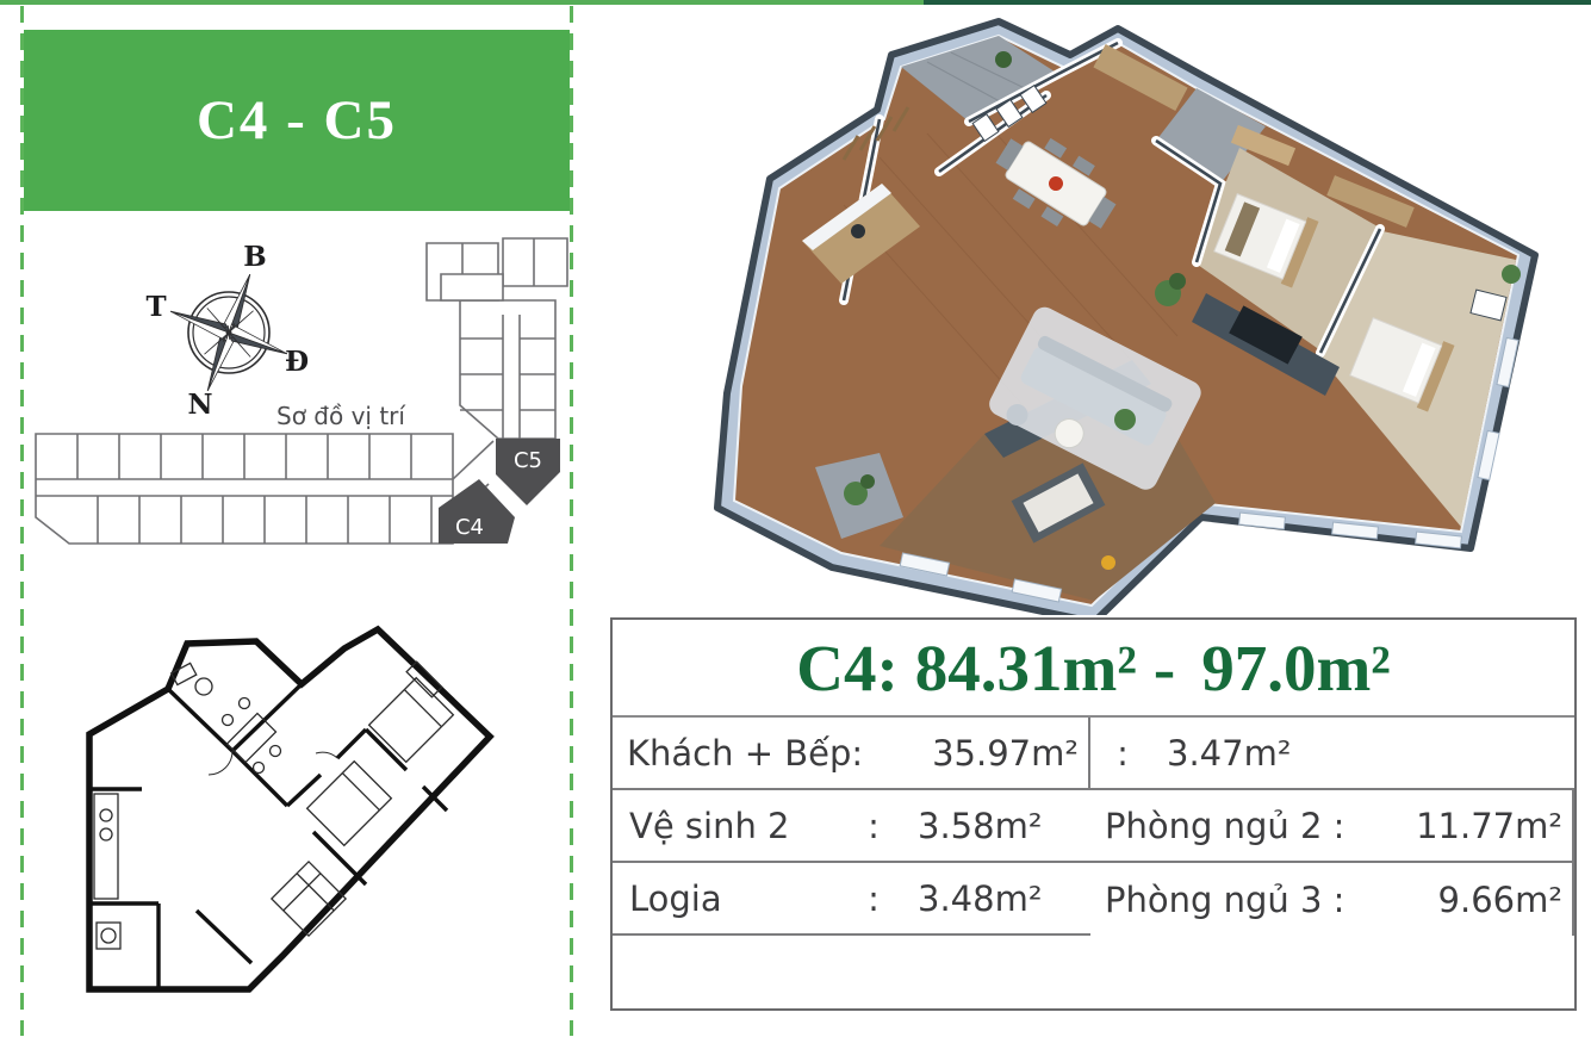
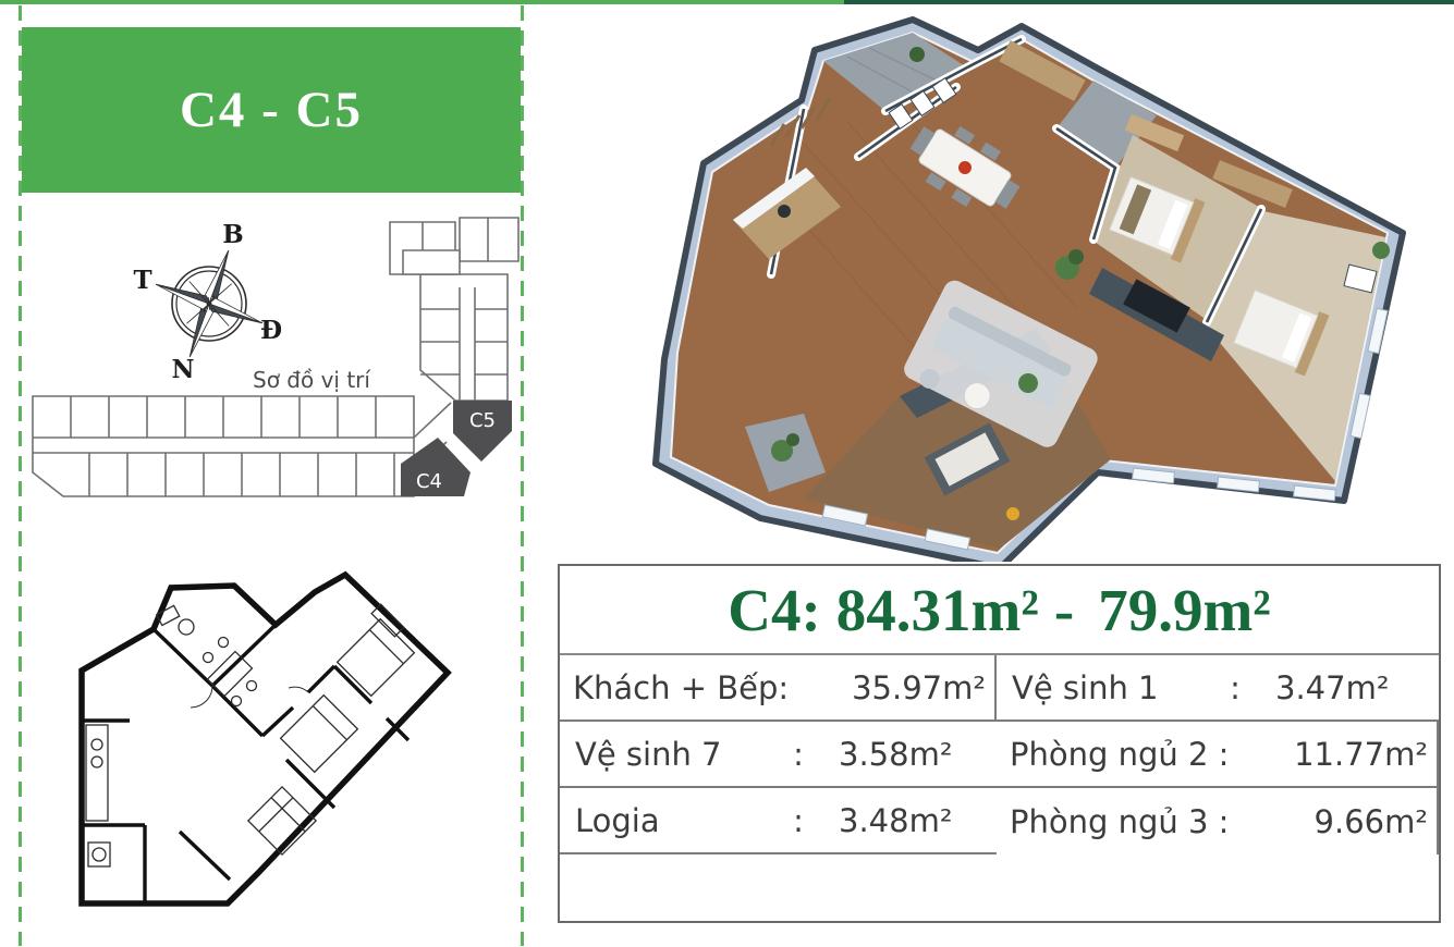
  C4 - C5
  B
  T
  Đ
  N
  Sơ đồ vị trí
  C5
  C4
  C4:
  84.31
  m²
  -
- 97.0
+ 79.9
  m²
  Khách + Bếp:
  35.97m²
+ Vệ sinh 1
  :
  3.47m²
- Vệ sinh 2
+ Vệ sinh 7
  :
  3.58m²
  Phòng ngủ 2 :
  11.77m²
  Logia
  :
  3.48m²
  Phòng ngủ 3 :
  9.66m²
